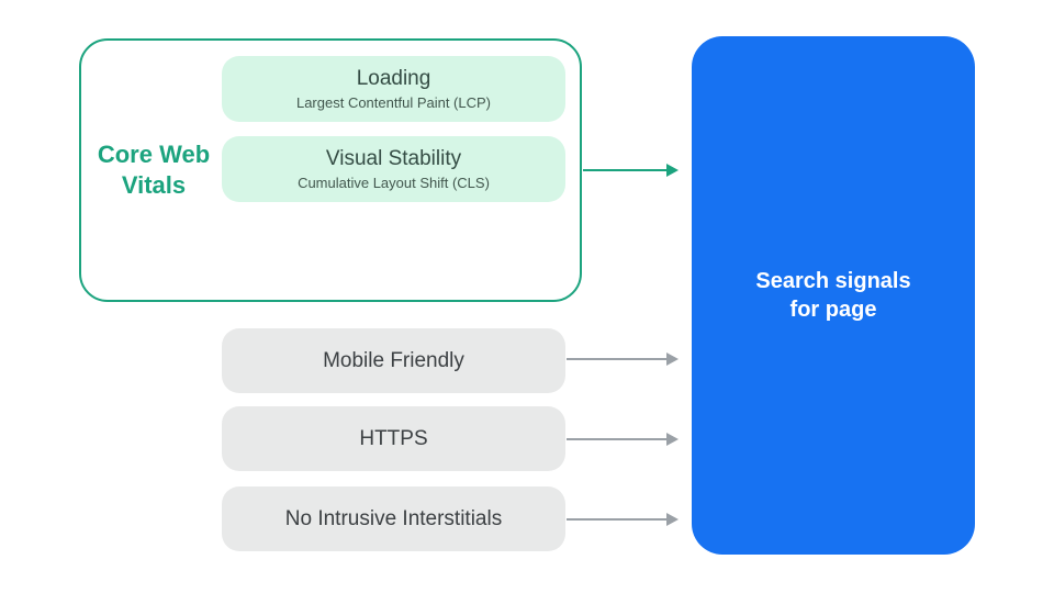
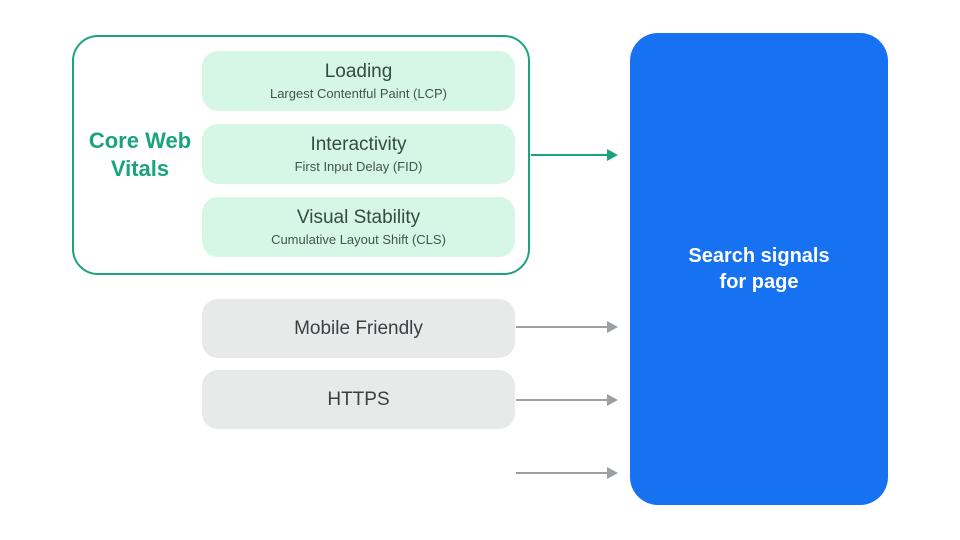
  Core Web Vitals
  Loading
  Largest Contentful Paint (LCP)
+ Interactivity
+ First Input Delay (FID)
  Visual Stability
  Cumulative Layout Shift (CLS)
  Mobile Friendly
  HTTPS
- No Intrusive Interstitials
  Search signals
  for page
